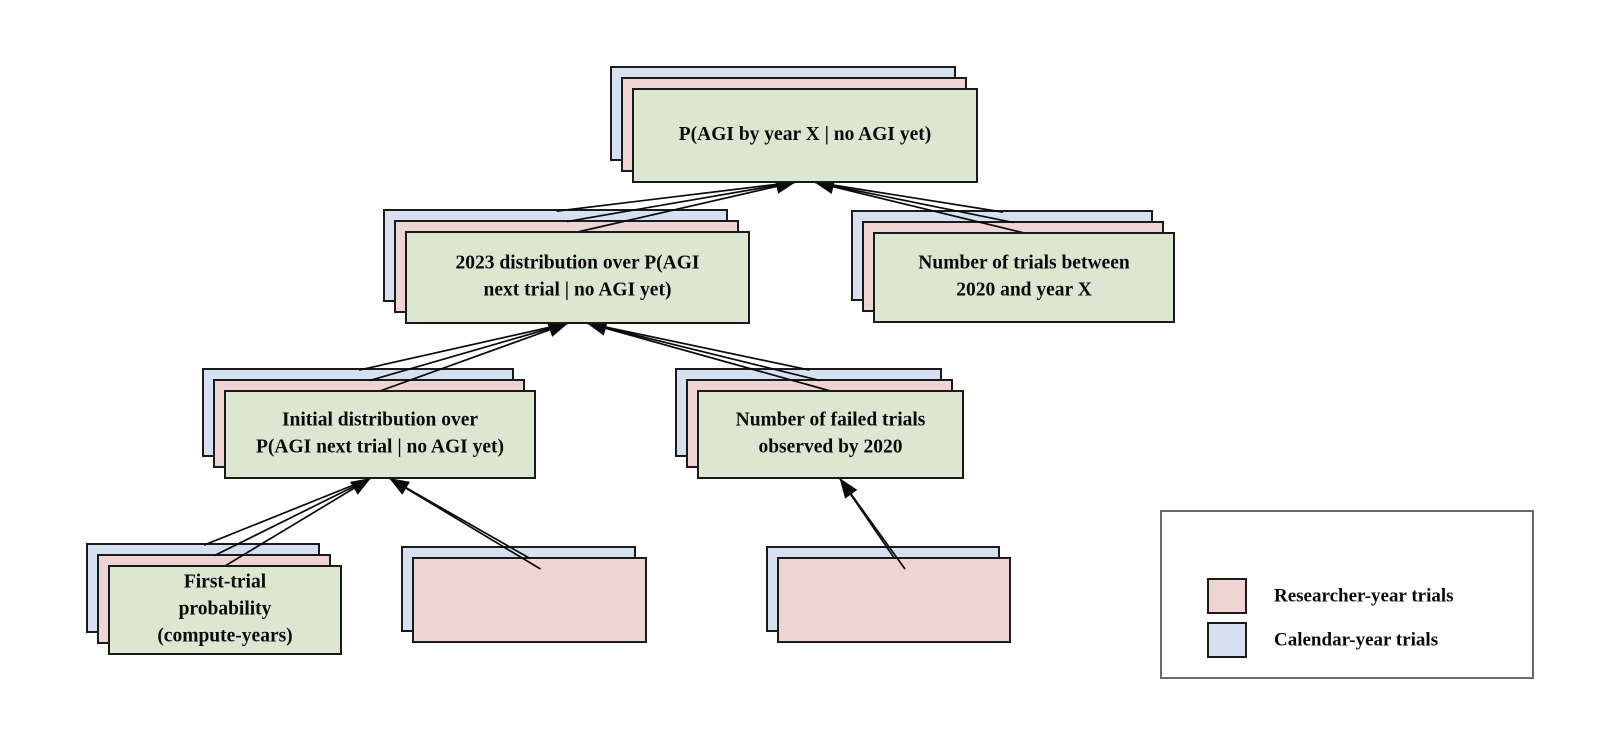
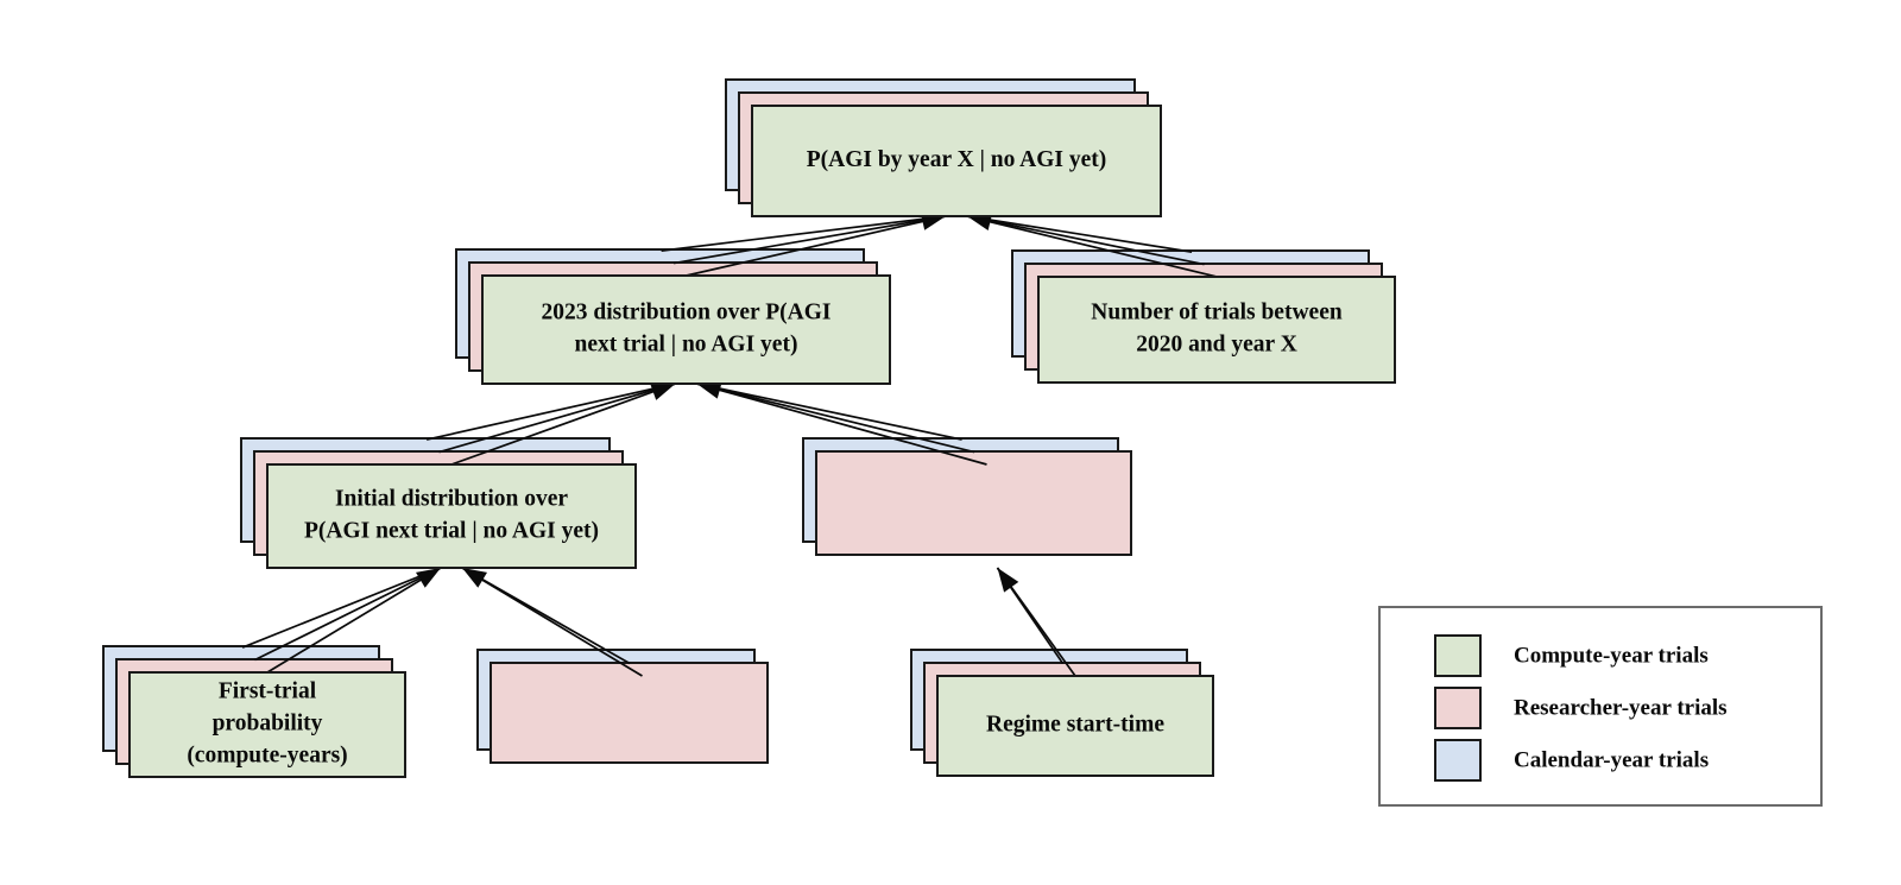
  P(AGI by year X | no AGI yet)
  2023 distribution over P(AGI
  next trial | no AGI yet)
  Number of trials between
  2020 and year X
  Initial distribution over
  P(AGI next trial | no AGI yet)
- Number of failed trials
- observed by 2020
  First-trial
  probability
  (compute-years)
+ Regime start-time
+ Compute-year trials
  Researcher-year trials
  Calendar-year trials
